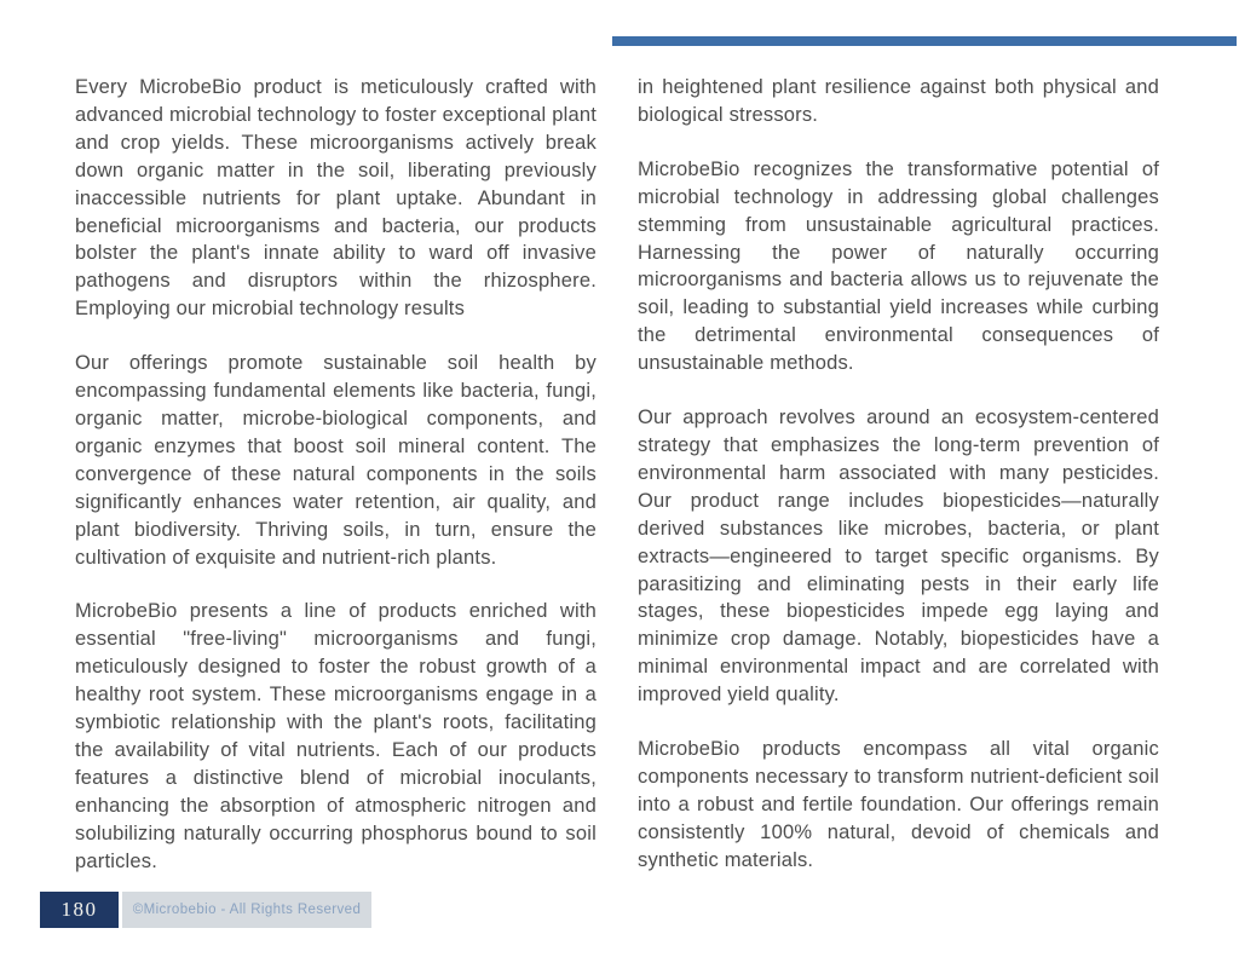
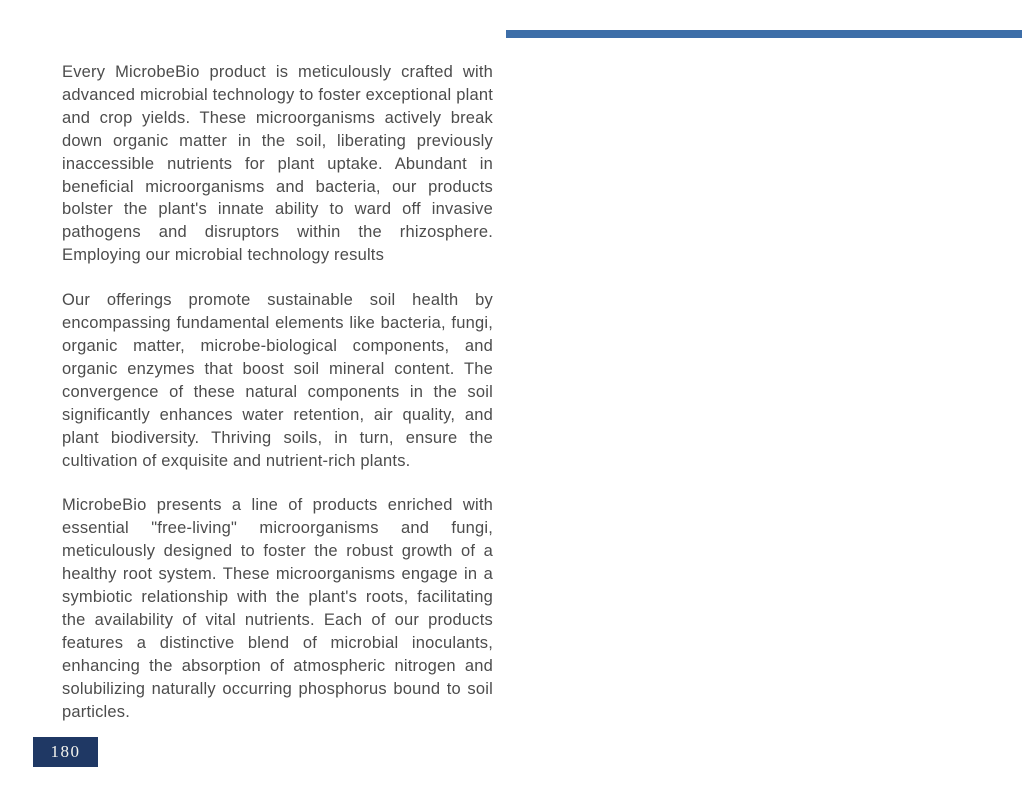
  Every MicrobeBio product is meticulously crafted with advanced microbial technology to foster exceptional plant and crop yields. These microorganisms actively break down organic matter in the soil, liberating previously inaccessible nutrients for plant uptake. Abundant in beneficial microorganisms and bacteria, our products bolster the plant's innate ability to ward off invasive pathogens and disruptors within the rhizosphere. Employing our microbial technology results
- Our offerings promote sustainable soil health by encompassing fundamental elements like bacteria, fungi, organic matter, microbe-biological components, and organic enzymes that boost soil mineral content. The convergence of these natural components in the soils significantly enhances water retention, air quality, and plant biodiversity. Thriving soils, in turn, ensure the cultivation of exquisite and nutrient-rich plants.
+ Our offerings promote sustainable soil health by encompassing fundamental elements like bacteria, fungi, organic matter, microbe-biological components, and organic enzymes that boost soil mineral content. The convergence of these natural components in the soil significantly enhances water retention, air quality, and plant biodiversity. Thriving soils, in turn, ensure the cultivation of exquisite and nutrient-rich plants.
  MicrobeBio presents a line of products enriched with essential "free-living" microorganisms and fungi, meticulously designed to foster the robust growth of a healthy root system. These microorganisms engage in a symbiotic relationship with the plant's roots, facilitating the availability of vital nutrients. Each of our products features a distinctive blend of microbial inoculants, enhancing the absorption of atmospheric nitrogen and solubilizing naturally occurring phosphorus bound to soil particles.
- in heightened plant resilience against both physical and biological stressors.
- MicrobeBio recognizes the transformative potential of microbial technology in addressing global challenges stemming from unsustainable agricultural practices. Harnessing the power of naturally occurring microorganisms and bacteria allows us to rejuvenate the soil, leading to substantial yield increases while curbing the detrimental environmental consequences of unsustainable methods.
- Our approach revolves around an ecosystem-centered strategy that emphasizes the long-term prevention of environmental harm associated with many pesticides. Our product range includes biopesticides—naturally derived substances like microbes, bacteria, or plant extracts—engineered to target specific organisms. By parasitizing and eliminating pests in their early life stages, these biopesticides impede egg laying and minimize crop damage. Notably, biopesticides have a minimal environmental impact and are correlated with improved yield quality.
- MicrobeBio products encompass all vital organic components necessary to transform nutrient-deficient soil into a robust and fertile foundation. Our offerings remain consistently 100% natural, devoid of chemicals and synthetic materials.
  180
- ©Microbebio - All Rights Reserved
